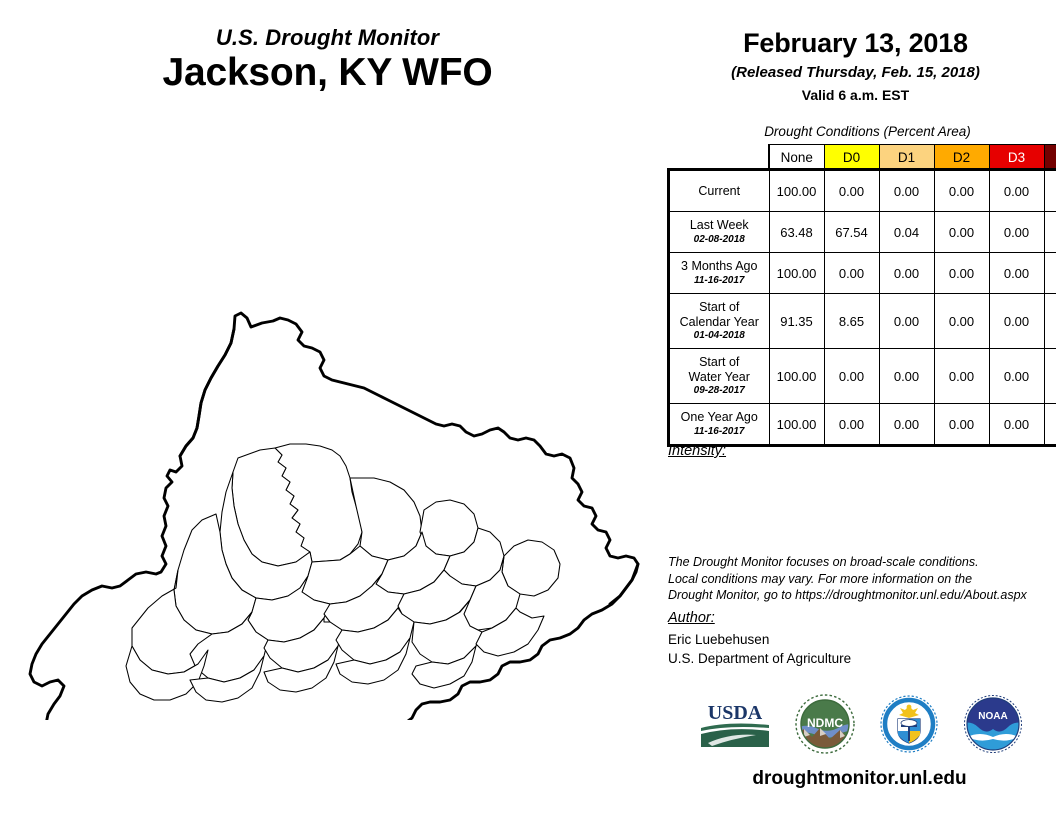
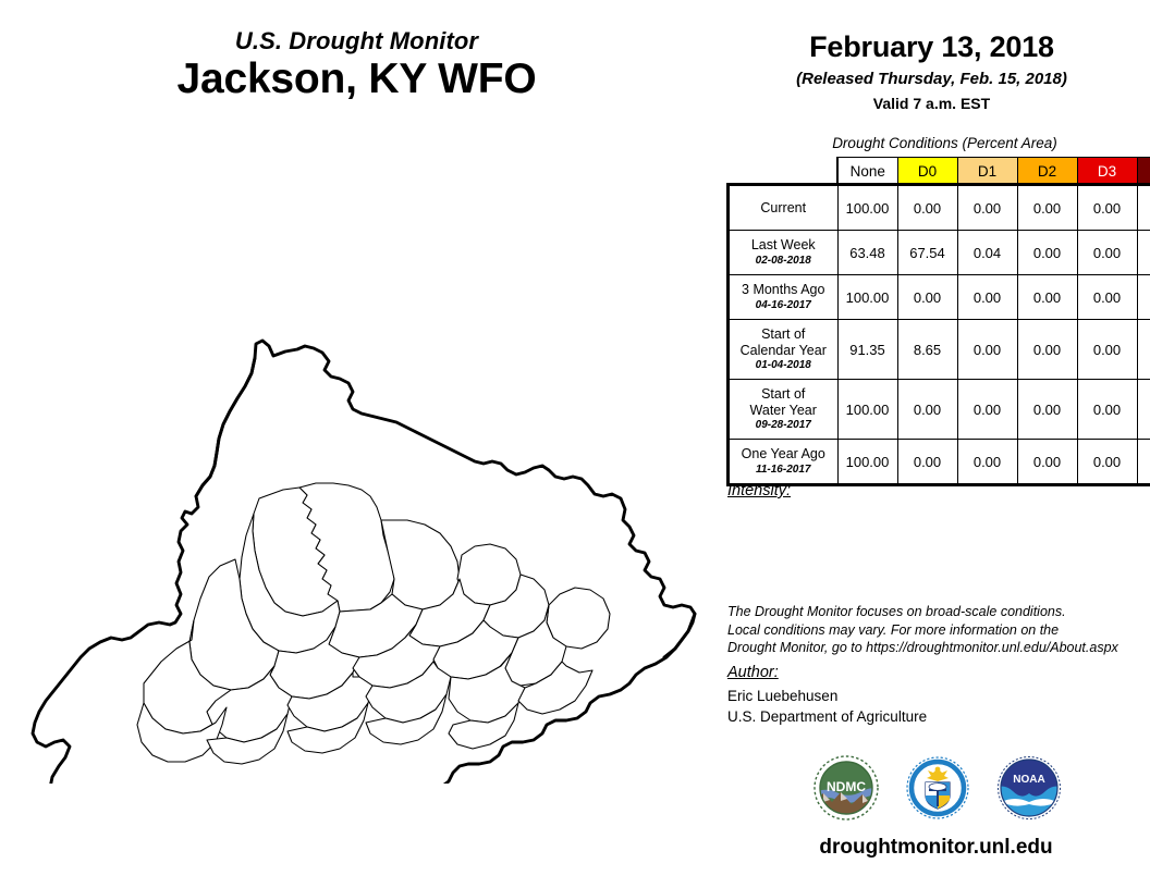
  U.S. Drought Monitor
  Jackson, KY WFO
  February 13, 2018
  (Released Thursday, Feb. 15, 2018)
- Valid 6 a.m. EST
+ Valid 7 a.m. EST
  Drought Conditions (Percent Area)
  	None	D0	D1	D2	D3
  Current	100.00	0.00	0.00	0.00	0.00
  Last Week 02-08-2018	63.48	67.54	0.04	0.00	0.00
- 3 Months Ago 11-16-2017	100.00	0.00	0.00	0.00	0.00
+ 3 Months Ago 04-16-2017	100.00	0.00	0.00	0.00	0.00
  Start of Calendar Year 01-04-2018	91.35	8.65	0.00	0.00	0.00
  Start of Water Year 09-28-2017	100.00	0.00	0.00	0.00	0.00
  One Year Ago 11-16-2017	100.00	0.00	0.00	0.00	0.00
  Intensity:
  The Drought Monitor focuses on broad-scale conditions.
  Local conditions may vary. For more information on the
  Drought Monitor, go to https://droughtmonitor.unl.edu/About.aspx
  Author:
  Eric Luebehusen
  U.S. Department of Agriculture
- USDA
  NDMC
  NOAA
  droughtmonitor.unl.edu
